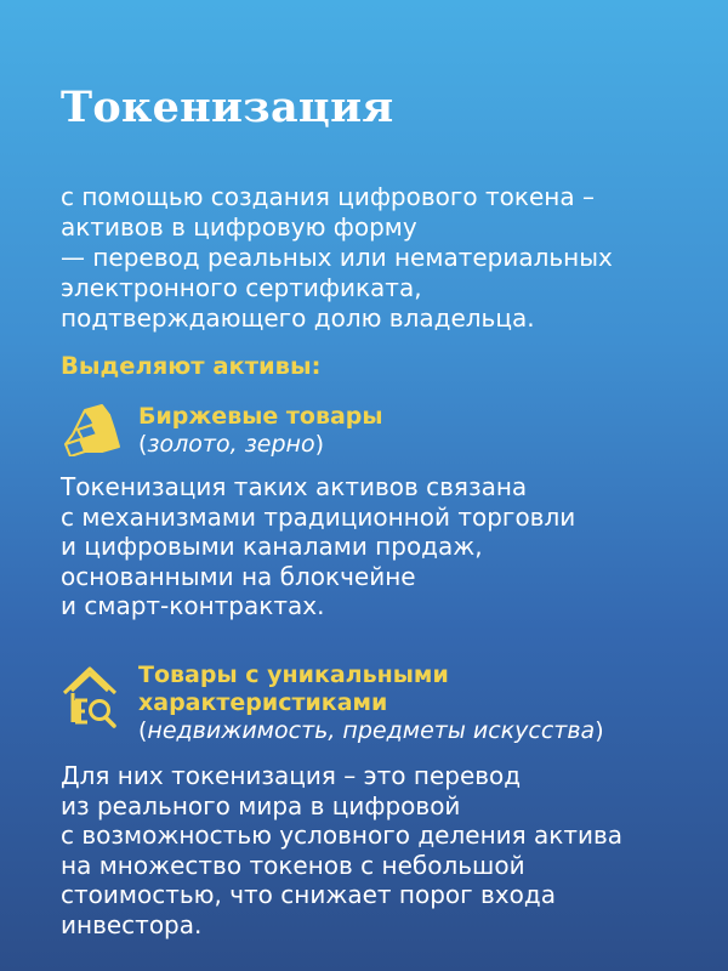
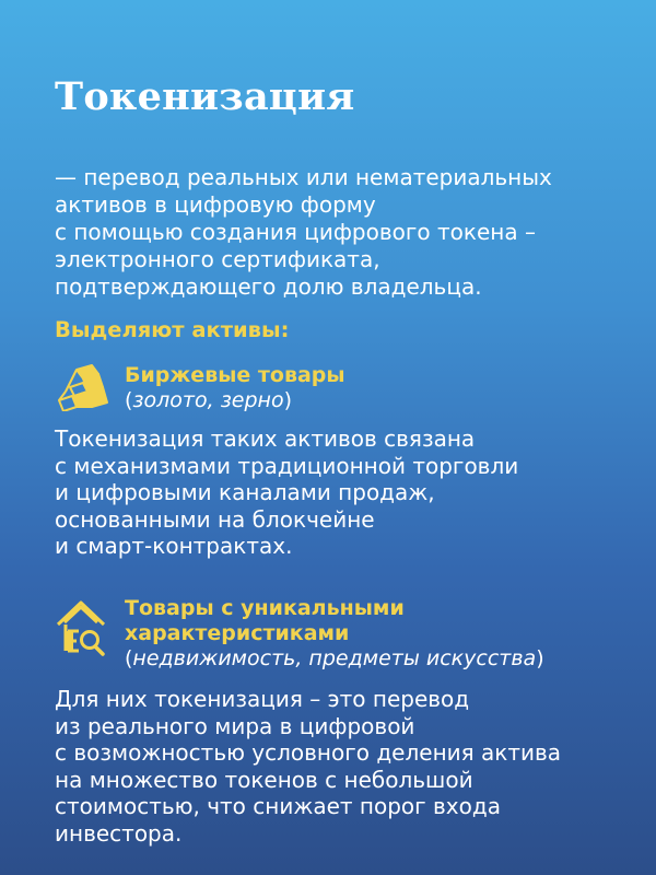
  Токенизация
- с помощью создания цифрового токена –
+ — перевод реальных или нематериальных
  активов в цифровую форму
- — перевод реальных или нематериальных
+ с помощью создания цифрового токена –
  электронного сертификата,
  подтверждающего долю владельца.
  Выделяют активы:
  Биржевые товары
  (золото, зерно)
  Токенизация таких активов связана
  с механизмами традиционной торговли
  и цифровыми каналами продаж,
  основанными на блокчейне
  и смарт-контрактах.
  Товары с уникальными
  характеристиками
  (недвижимость, предметы искусства)
  Для них токенизация – это перевод
  из реального мира в цифровой
  с возможностью условного деления актива
  на множество токенов с небольшой
  стоимостью, что снижает порог входа
  инвестора.
